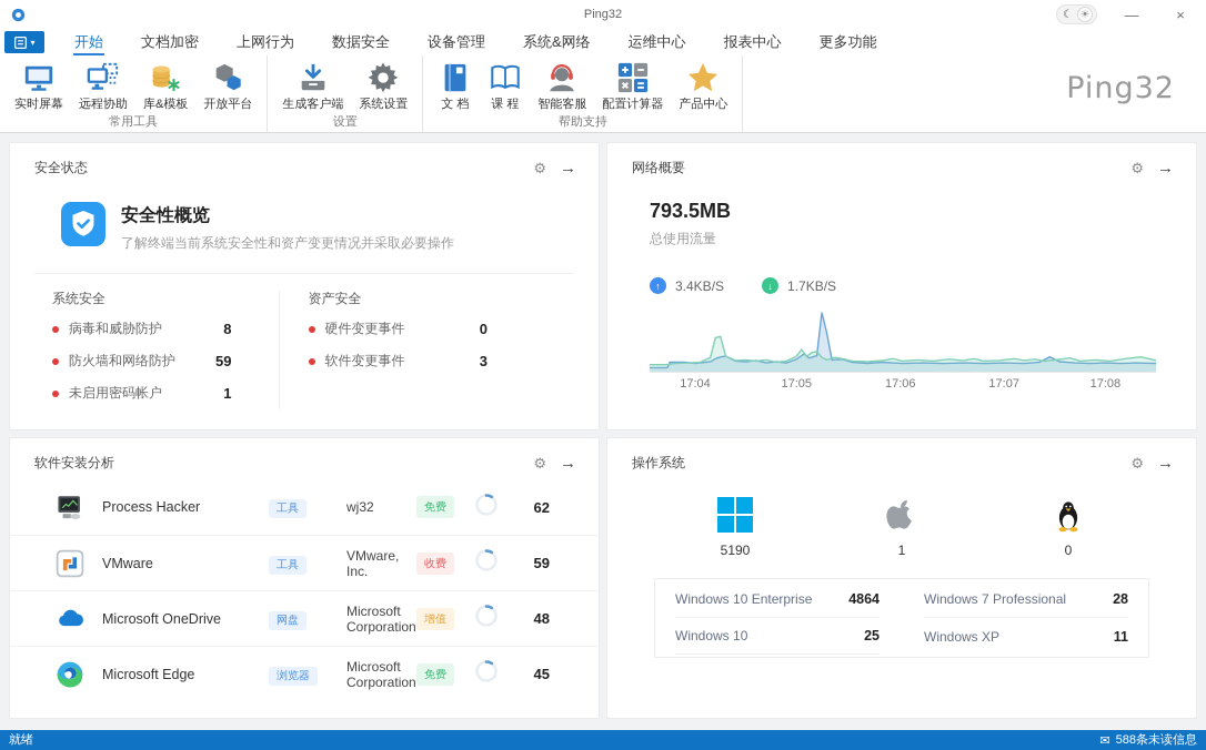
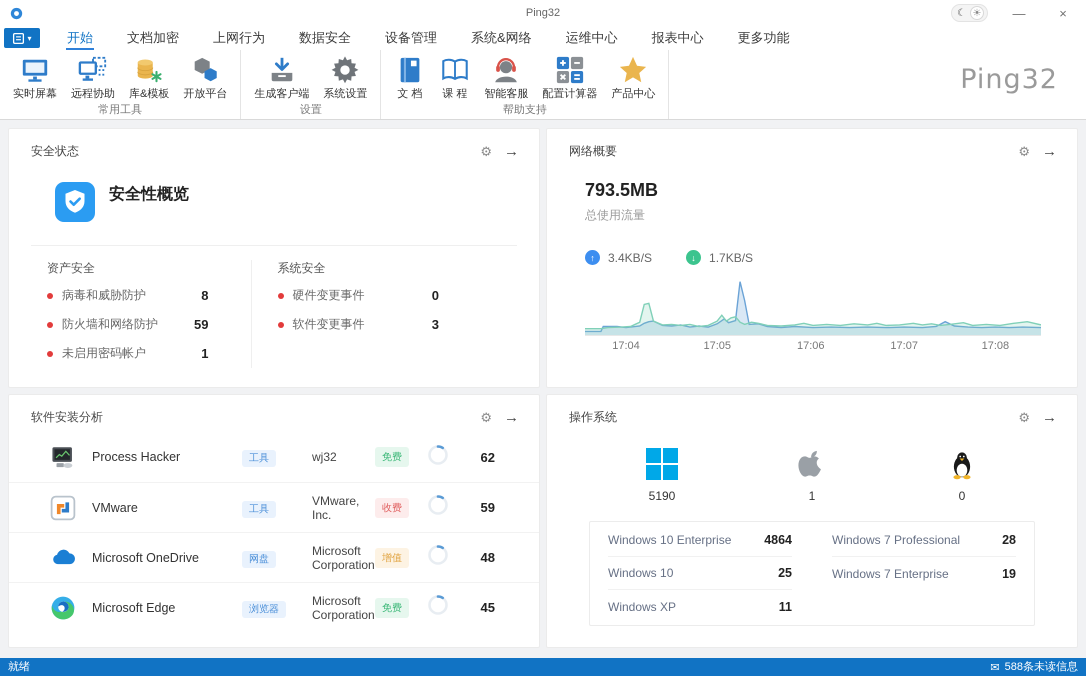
  Ping32
  ☾
  ☀
  —
  ×
  ▾
  开始
  文档加密
  上网行为
  数据安全
  设备管理
  系统&网络
  运维中心
  报表中心
  更多功能
  实时屏幕
  远程协助
  库&模板
  开放平台
  常用工具
  生成客户端
  系统设置
  设置
  文 档
  课 程
  智能客服
  配置计算器
  产品中心
  帮助支持
  Ping32
  安全状态
  ⚙
  →
  安全性概览
- 了解终端当前系统安全性和资产变更情况并采取必要操作
- 系统安全
+ 资产安全
  病毒和威胁防护
  8
  防火墙和网络防护
  59
  未启用密码帐户
  1
- 资产安全
+ 系统安全
  硬件变更事件
  0
  软件变更事件
  3
  网络概要
  ⚙
  →
  793.5MB
  总使用流量
  ↑
  3.4KB/S
  ↓
  1.7KB/S
  17:04
  17:05
  17:06
  17:07
  17:08
  软件安装分析
  ⚙
  →
  Process Hacker
  工具
  wj32
  免费
  62
  VMware
  工具
  VMware, Inc.
  收费
  59
  Microsoft OneDrive
  网盘
  Microsoft Corporation
  增值
  48
  Microsoft Edge
  浏览器
  Microsoft Corporation
  免费
  45
  操作系统
  ⚙
  →
  5190
  1
  0
  Windows 10 Enterprise
  4864
  Windows 7 Professional
  28
  Windows 10
  25
+ Windows 7 Enterprise
+ 19
  Windows XP
  11
  就绪
  ✉
  588条未读信息
